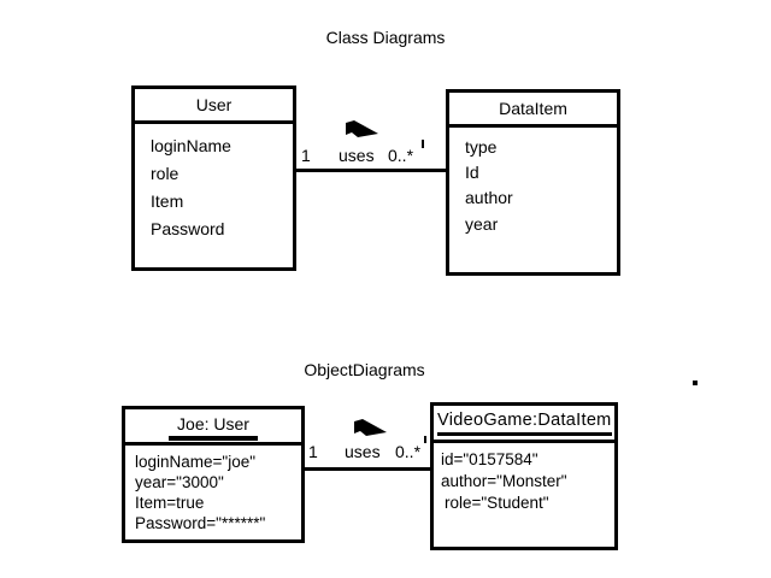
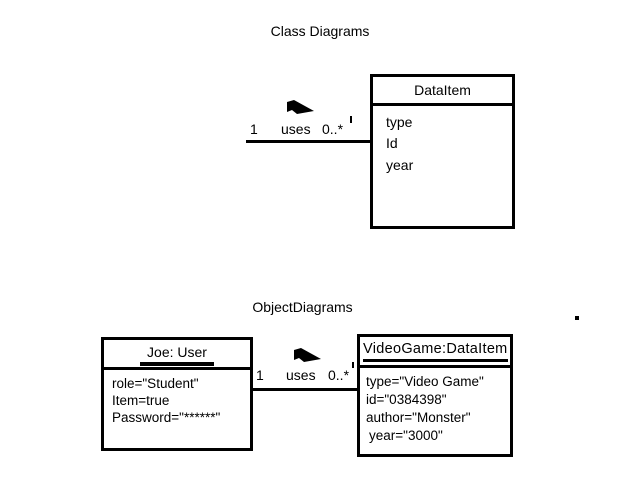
  Class Diagrams
- User
- loginName
- role
- Item
- Password
  DataItem
  type
  Id
- author
  year
  1
  uses
  0..*
  ObjectDiagrams
  Joe: User
- loginName="joe"
- year="3000"
+ role="Student"
  Item=true
  Password="******"
  VideoGame:DataItem
+ type="Video Game"
- id="0157584"
+ id="0384398"
  author="Monster"
- role="Student"
+ year="3000"
  1
  uses
  0..*
